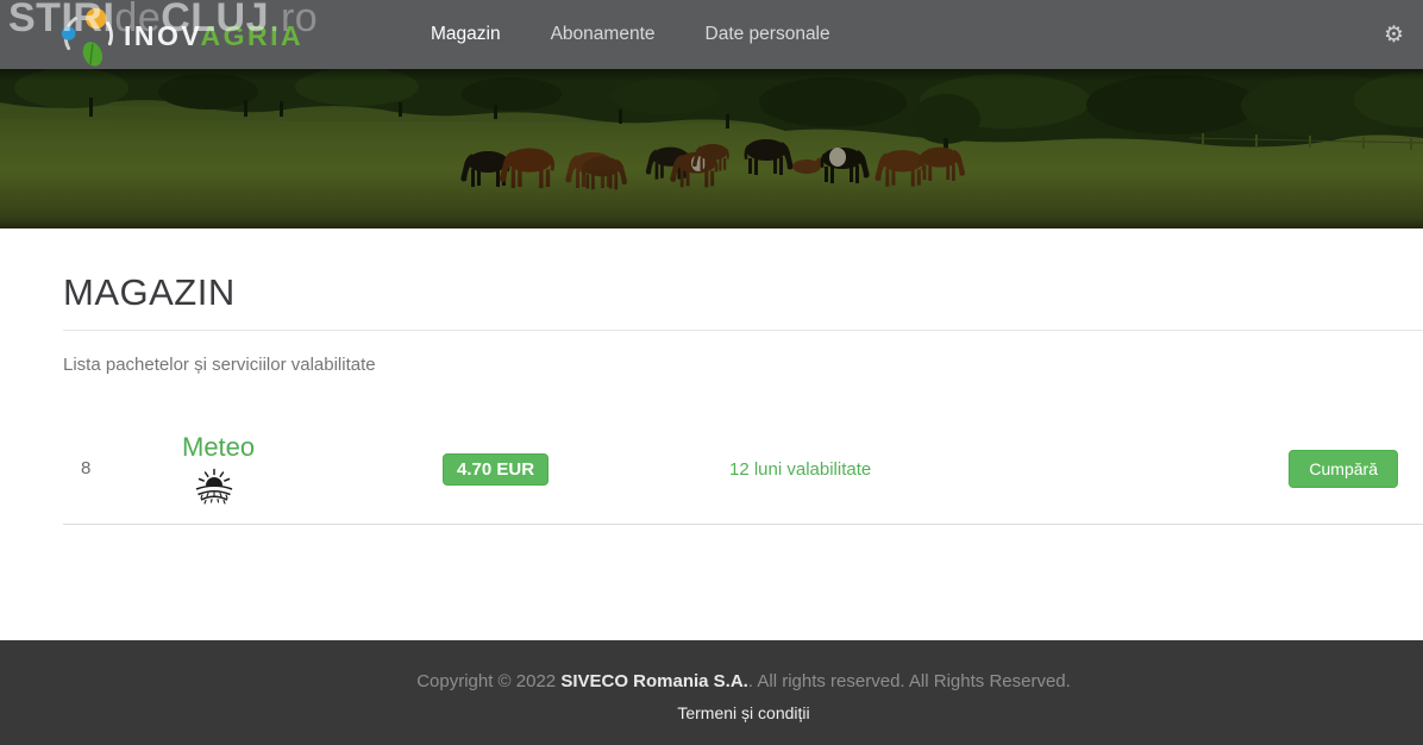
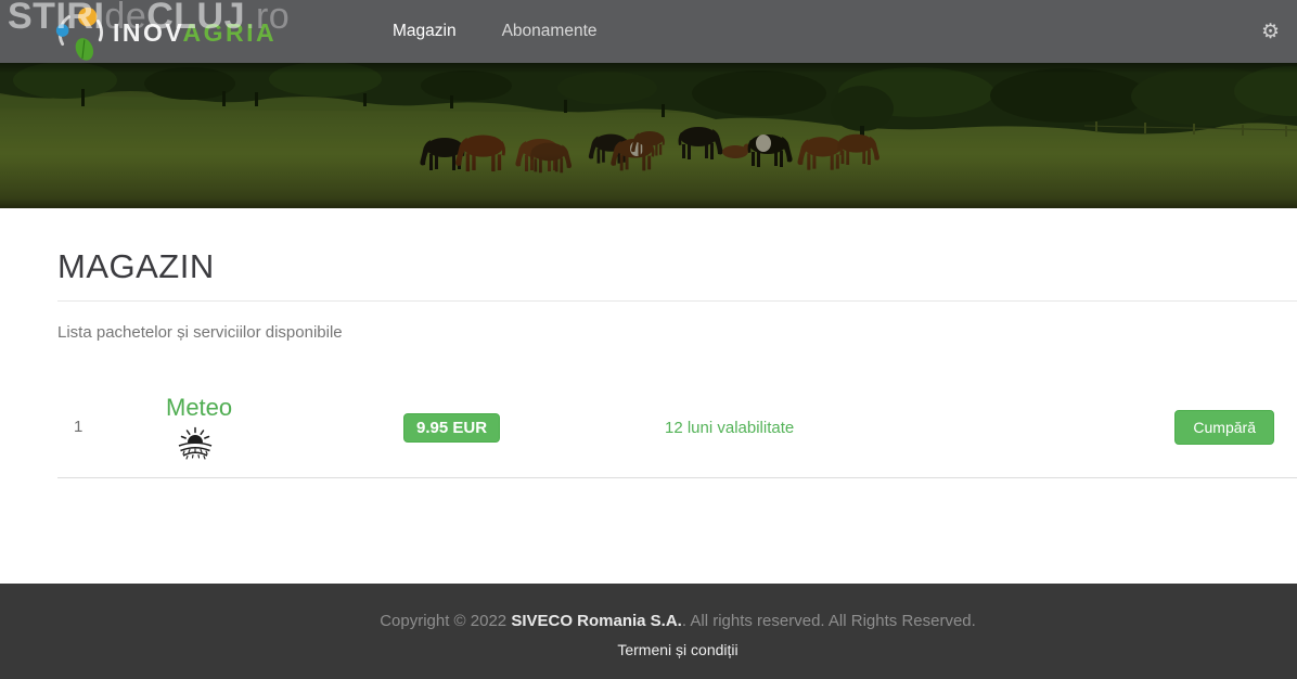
  INOVAGRIA
  Magazin
  Abonamente
- Date personale
  ⚙
  STIRIdeCLUJ.ro
  MAGAZIN
- Lista pachetelor și serviciilor valabilitate
+ Lista pachetelor și serviciilor disponibile
- 8
+ 1
  Meteo
- 4.70 EUR
+ 9.95 EUR
  12 luni valabilitate
  Cumpără
  Copyright © 2022 SIVECO Romania S.A.. All rights reserved. All Rights Reserved.
  Termeni și condiții
